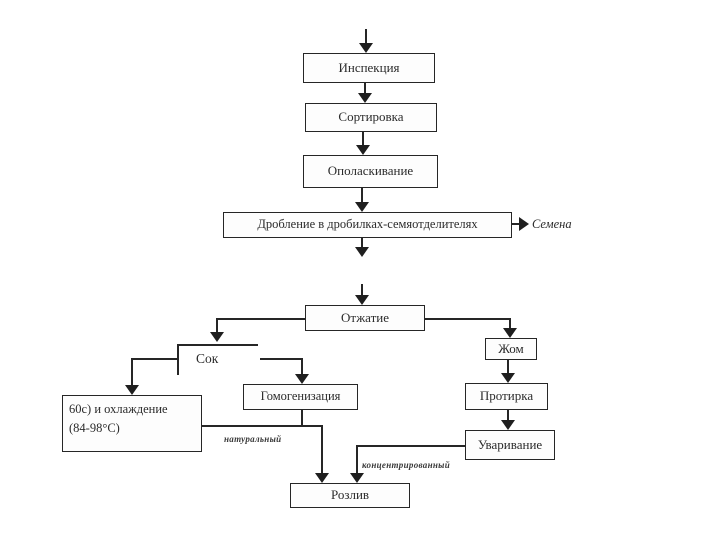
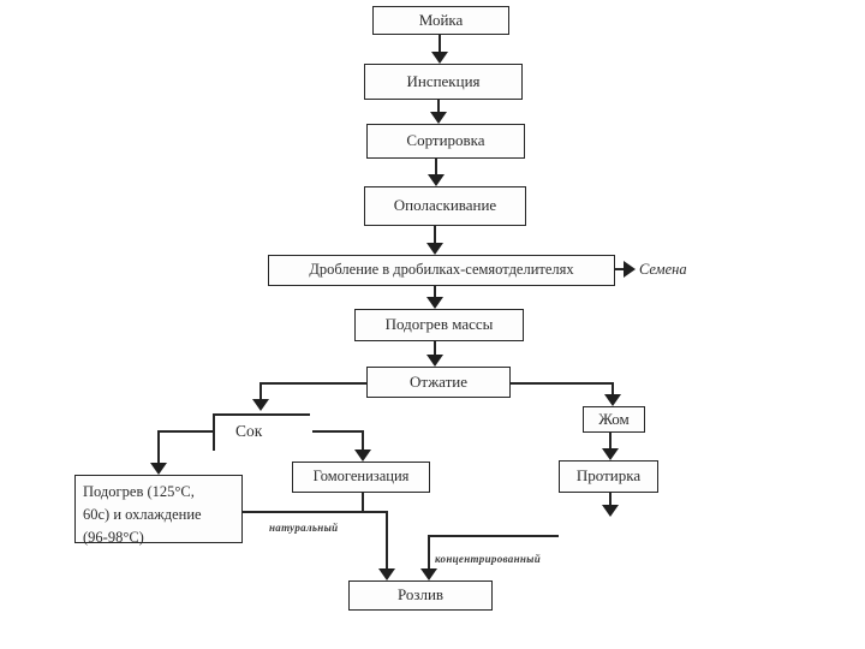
+ Мойка
  Инспекция
  Сортировка
  Ополаскивание
  Дробление в дробилках-семяотделителях
+ Подогрев массы
  Отжатие
  Гомогенизация
+ Подогрев (125°С,
  60с) и охлаждение
- (84-98°С)
+ (96-98°С)
  Жом
  Протирка
- Уваривание
  Розлив
  Семена
  Сок
  натуральный
  концентрированный
